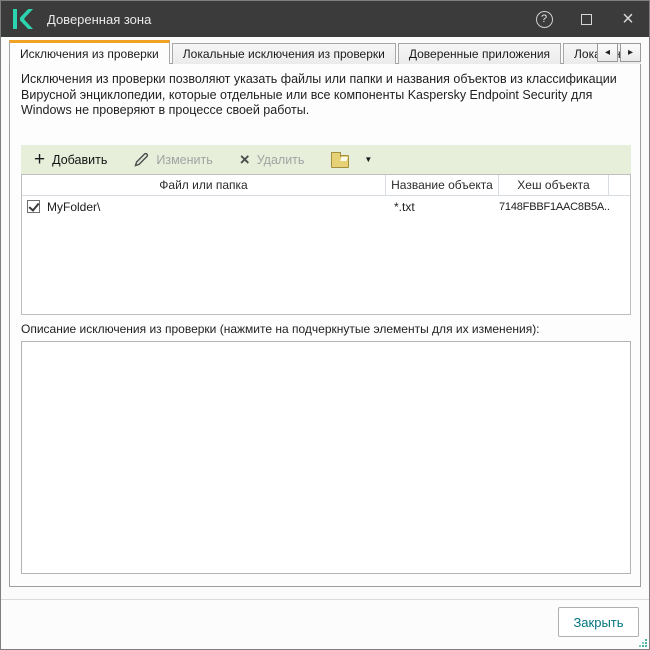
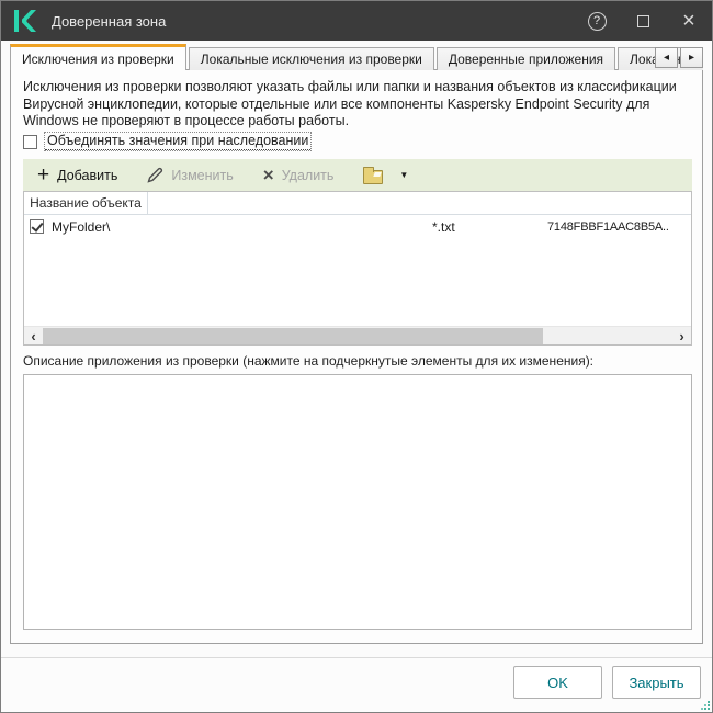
  Доверенная зона
  ?
  ×
  Исключения из проверки
  Локальные исключения из проверки
  Доверенные приложения
  ◂
  ▸
- Исключения из проверки позволяют указать файлы или папки и названия объектов из классификации Вирусной энциклопедии, которые отдельные или все компоненты Kaspersky Endpoint Security для Windows не проверяют в процессе своей работы.
+ Исключения из проверки позволяют указать файлы или папки и названия объектов из классификации Вирусной энциклопедии, которые отдельные или все компоненты Kaspersky Endpoint Security для Windows не проверяют в процессе работы работы.
+ Объединять значения при наследовании
  +
  Добавить
  Изменить
  ×
  Удалить
  ▼
- Файл или папка
  Название объекта
- Хеш объекта
  MyFolder\
  *.txt
  7148FBBF1AAC8B5A..
+ ‹
+ ›
- Описание исключения из проверки (нажмите на подчеркнутые элементы для их изменения):
+ Описание приложения из проверки (нажмите на подчеркнутые элементы для их изменения):
+ OK
  Закрыть
